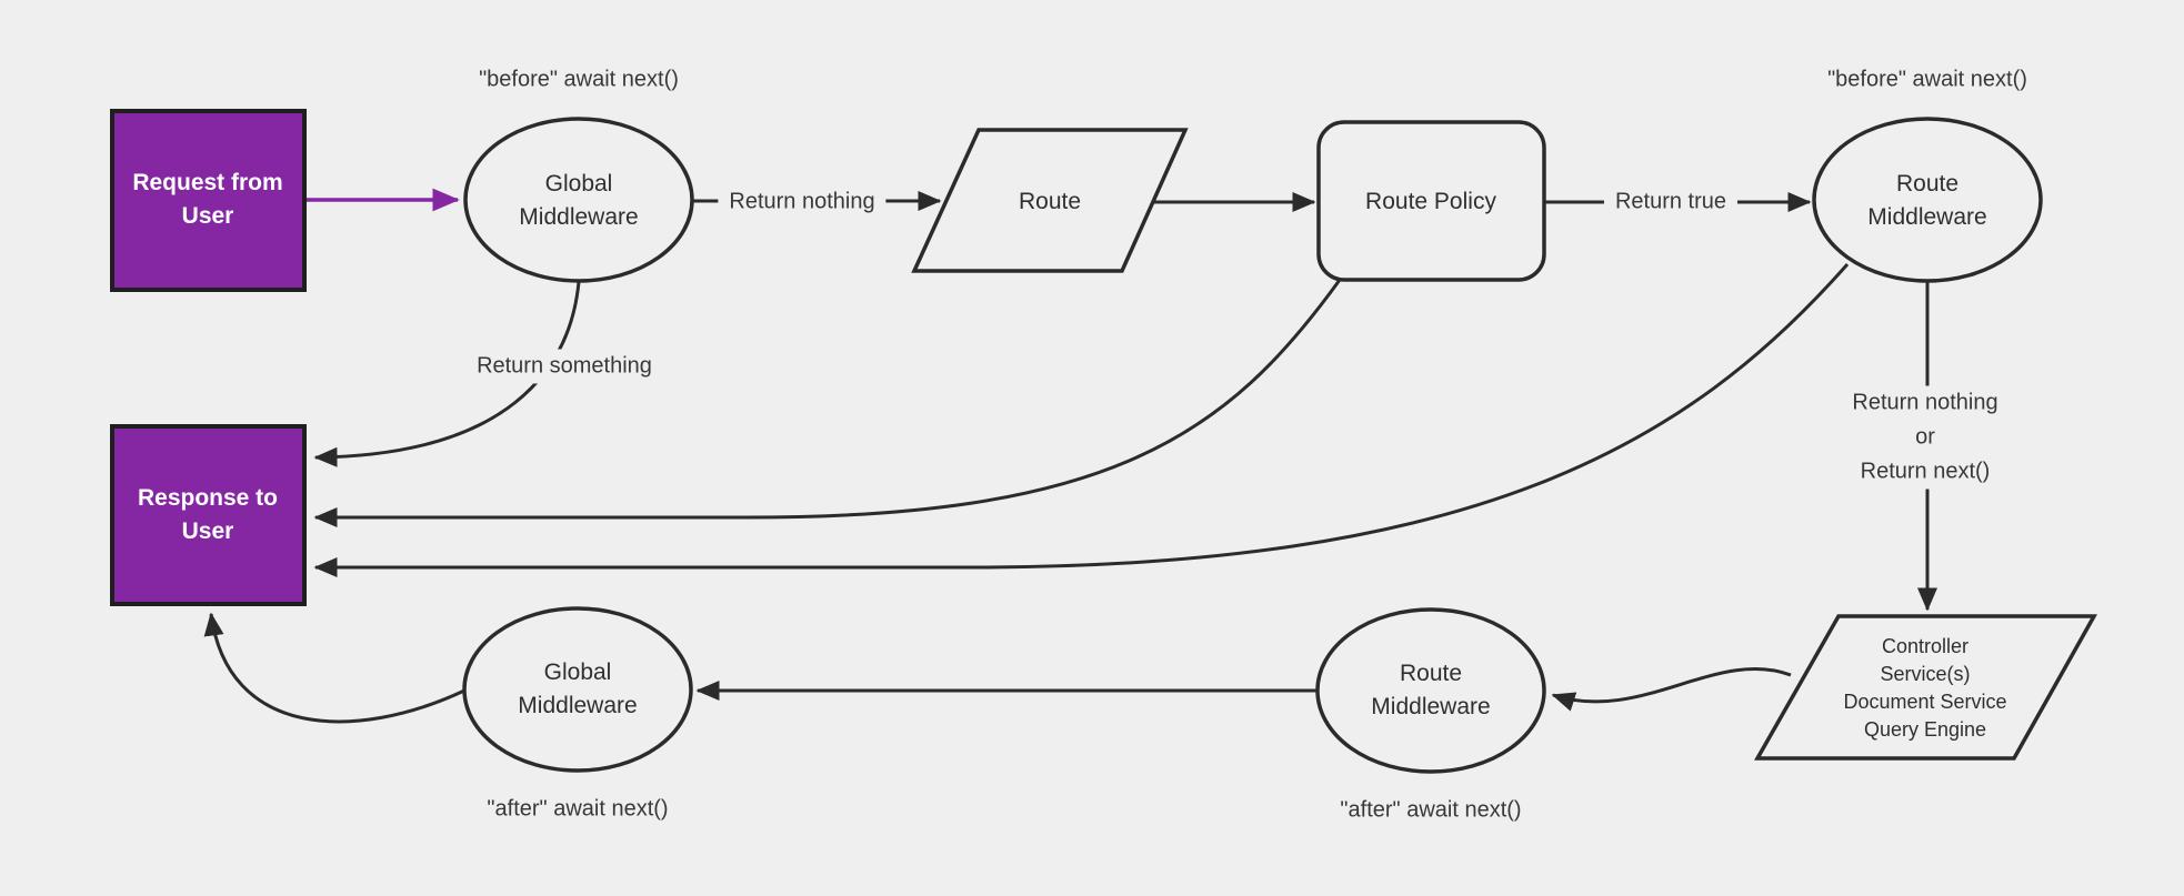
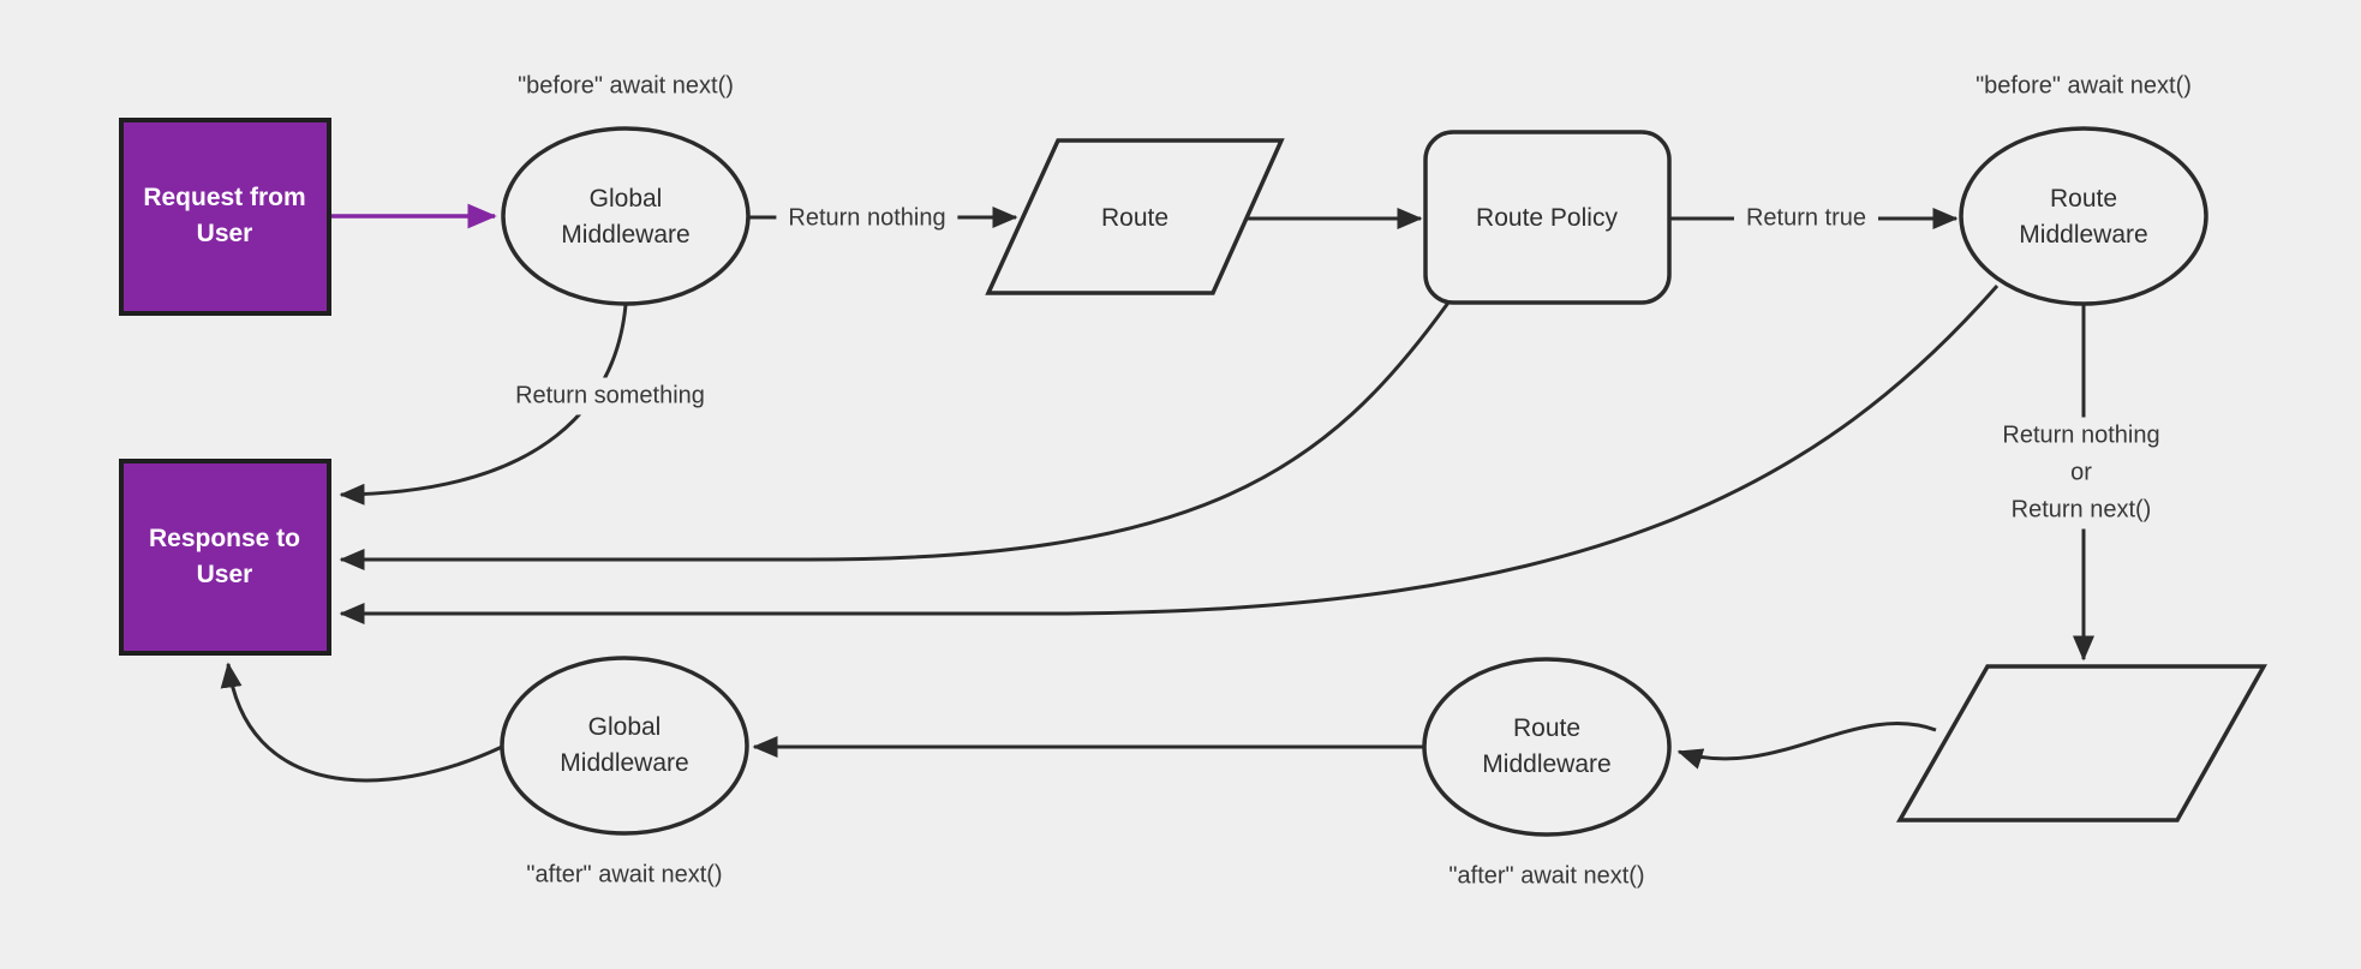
  Request from
  User
  Global
  Middleware
  Route
  Route Policy
  Route
  Middleware
- Controller
- Service(s)
- Document Service
- Query Engine
  Route
  Middleware
  Global
  Middleware
  Response to
  User
  "before" await next()
  "before" await next()
  Return nothing
  Return true
  Return nothing
  or
  Return next()
  Return something
  "after" await next()
  "after" await next()
